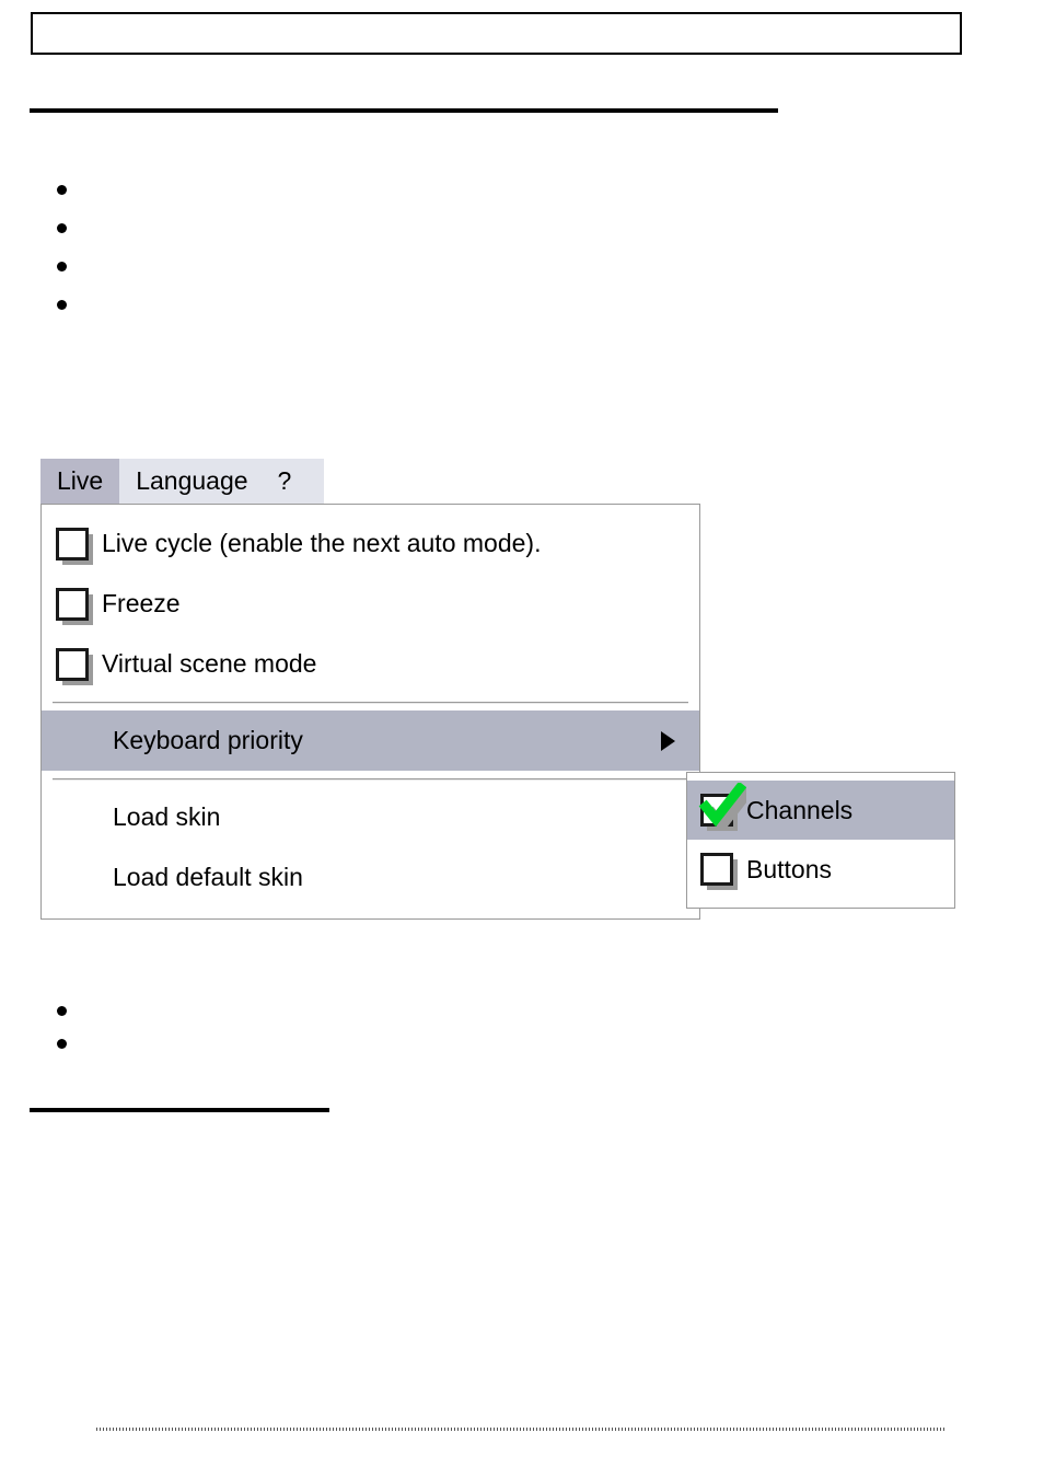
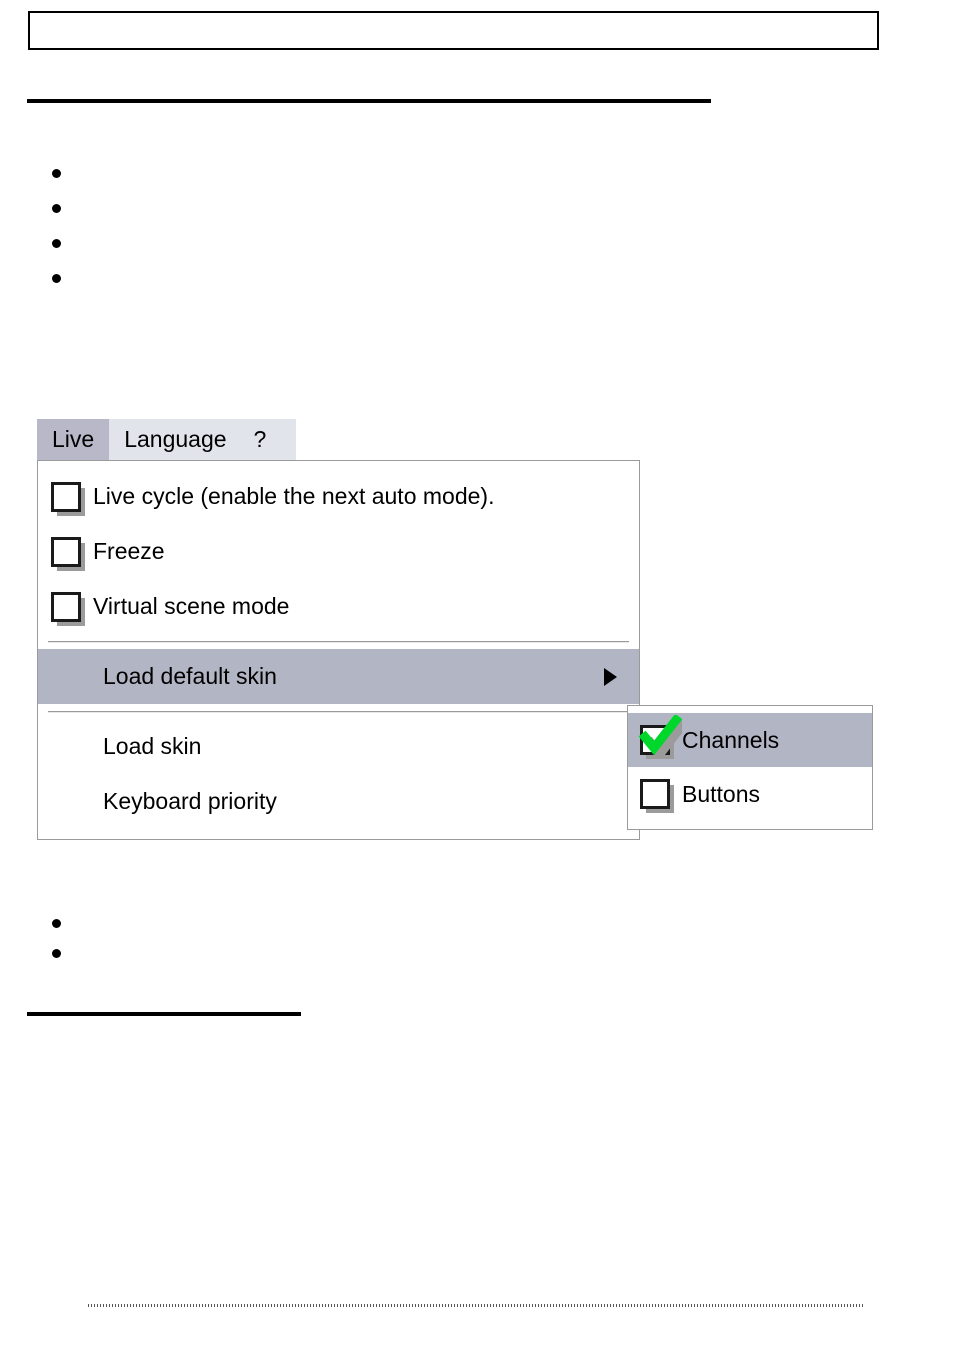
  Live
  Language
  ?
  Live cycle (enable the next auto mode).
  Freeze
  Virtual scene mode
- Keyboard priority
+ Load default skin
  Load skin
- Load default skin
+ Keyboard priority
  Channels
  Buttons
